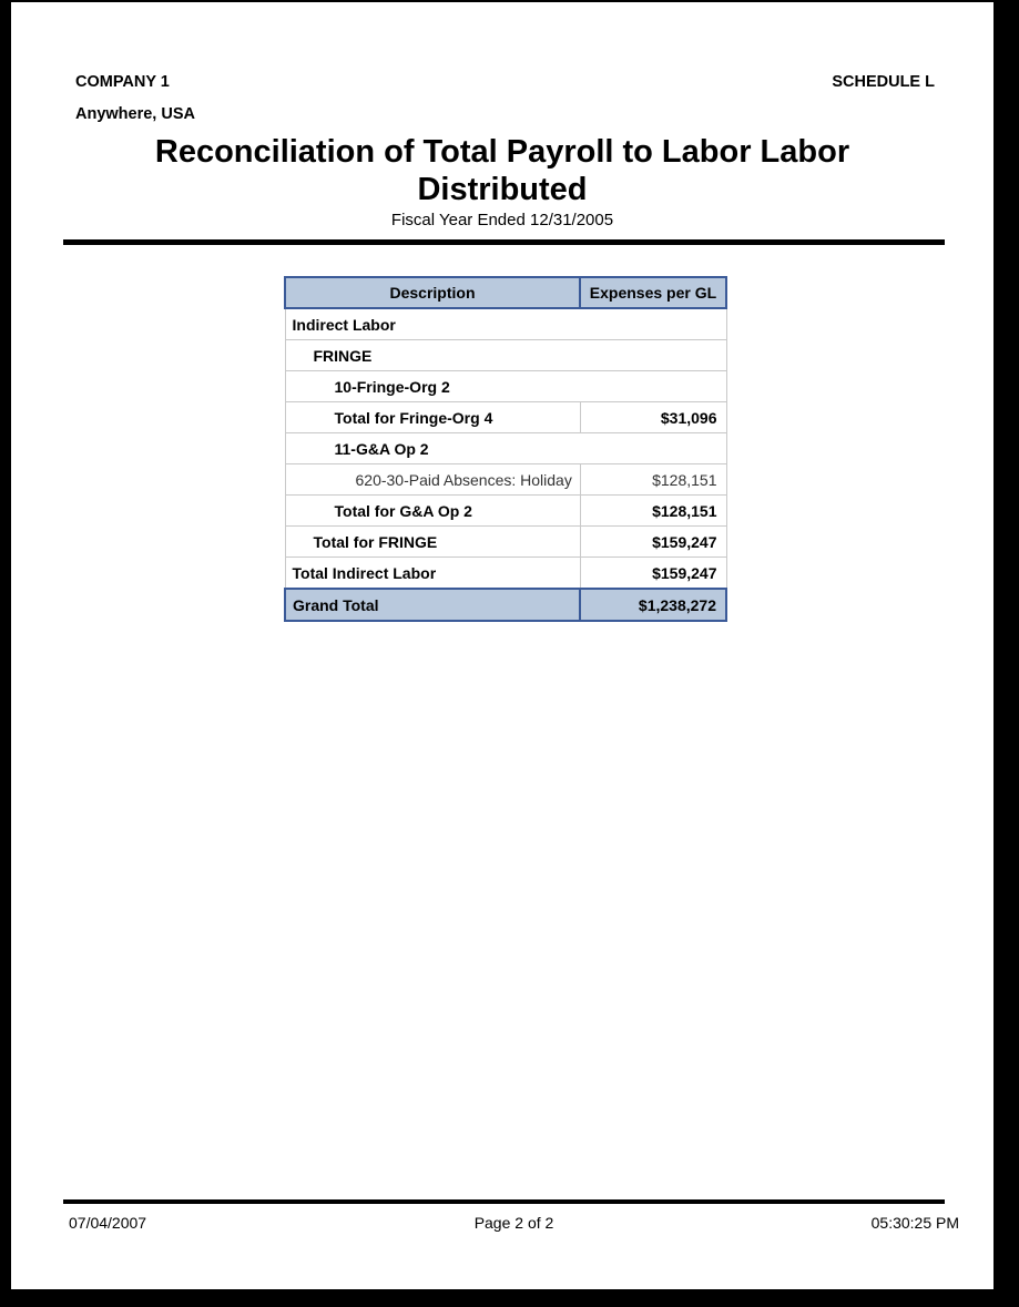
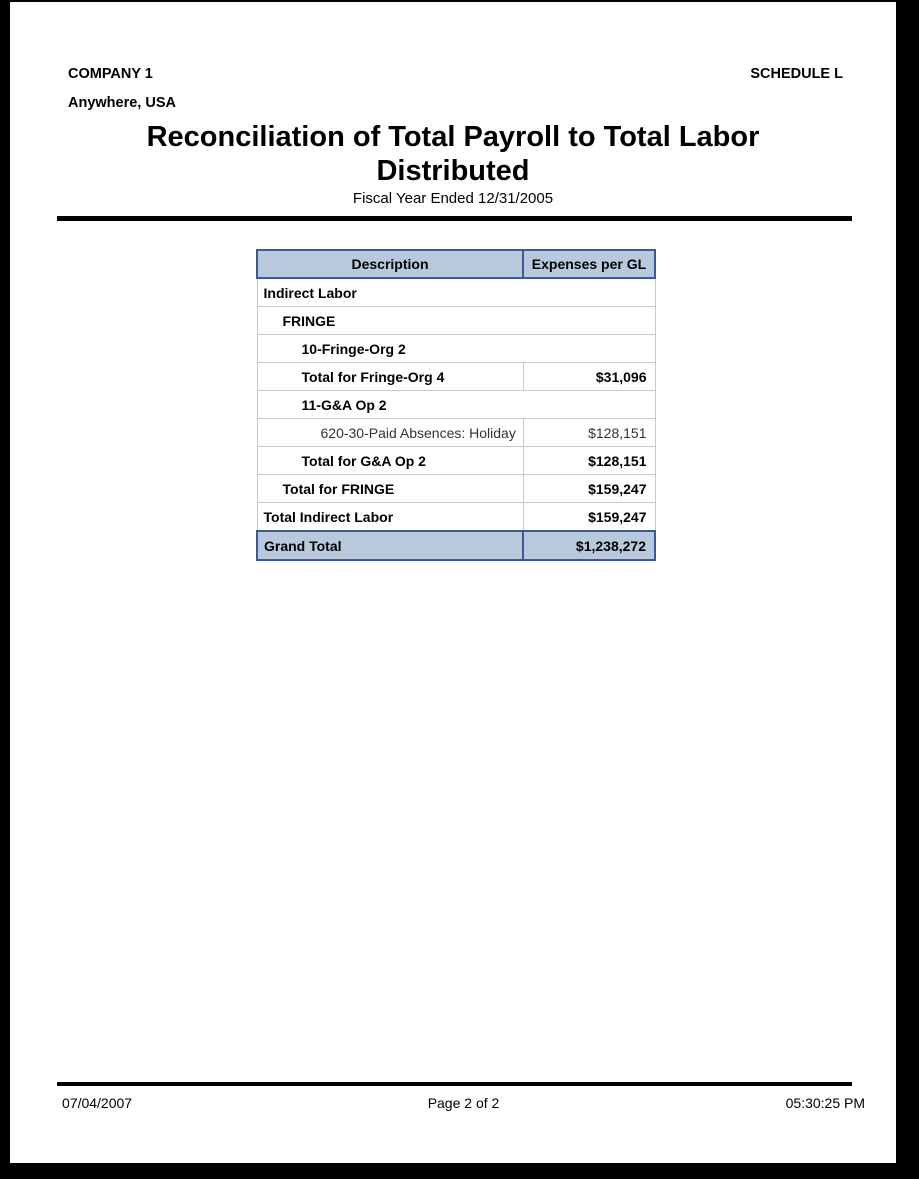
  COMPANY 1
  SCHEDULE L
  Anywhere, USA
- Reconciliation of Total Payroll to Labor Labor Distributed
+ Reconciliation of Total Payroll to Total Labor Distributed
  Fiscal Year Ended 12/31/2005
  Description	Expenses per GL
  Indirect Labor
  FRINGE
  10-Fringe-Org 2
  Total for Fringe-Org 4	$31,096
  11-G&A Op 2
  620-30-Paid Absences: Holiday	$128,151
  Total for G&A Op 2	$128,151
  Total for FRINGE	$159,247
  Total Indirect Labor	$159,247
  Grand Total	$1,238,272
  07/04/2007
  Page 2 of 2
  05:30:25 PM
